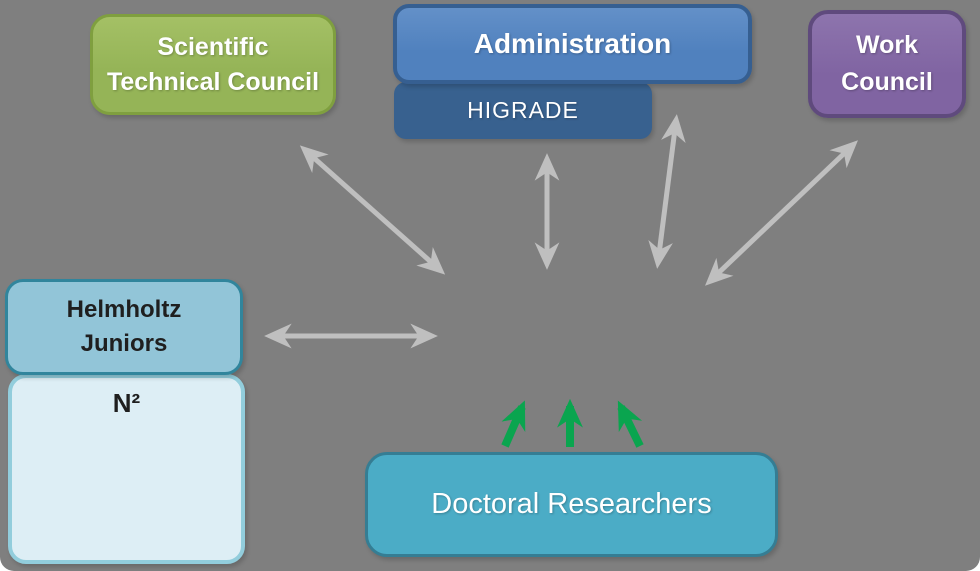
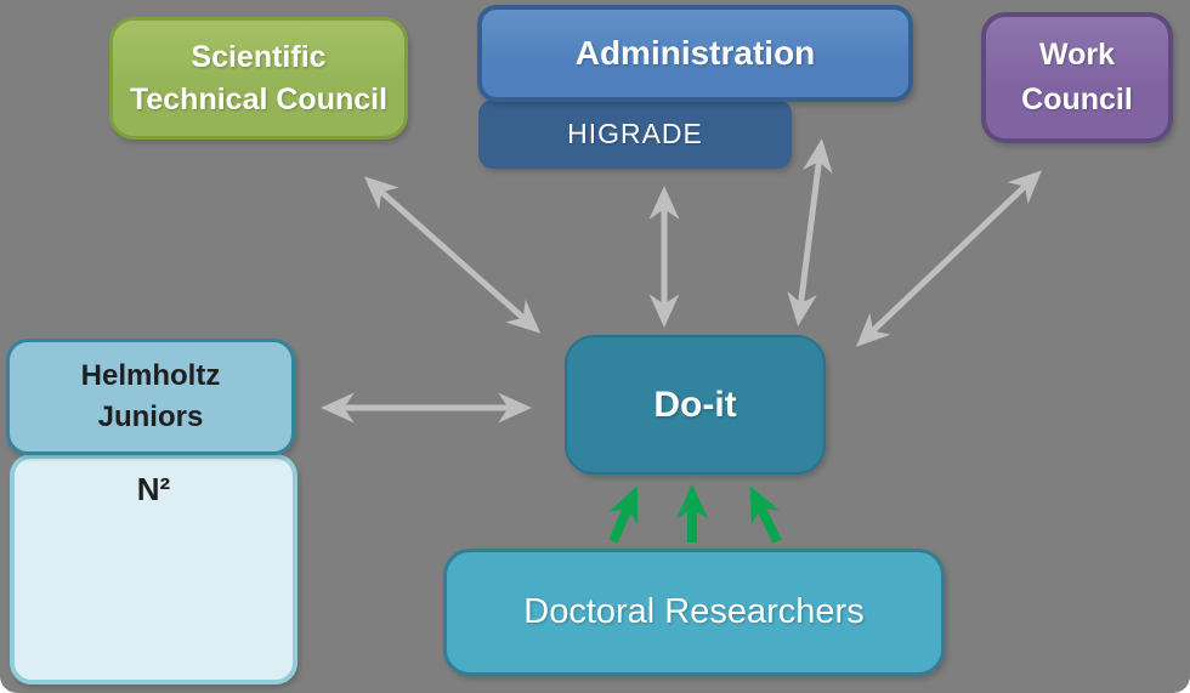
  Scientific
  Technical Council
  Administration
  HIGRADE
  Work
  Council
  Helmholtz
  Juniors
  N²
+ Do-it
  Doctoral Researchers
